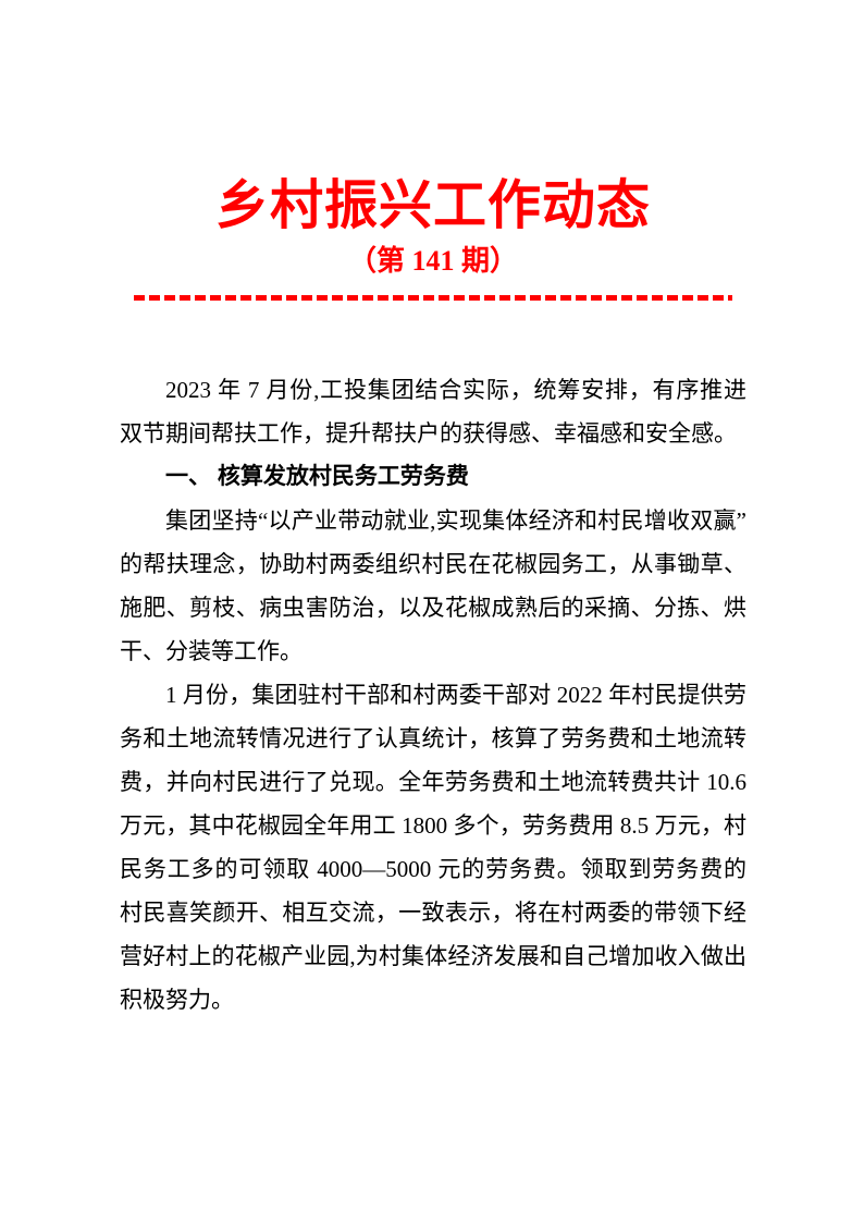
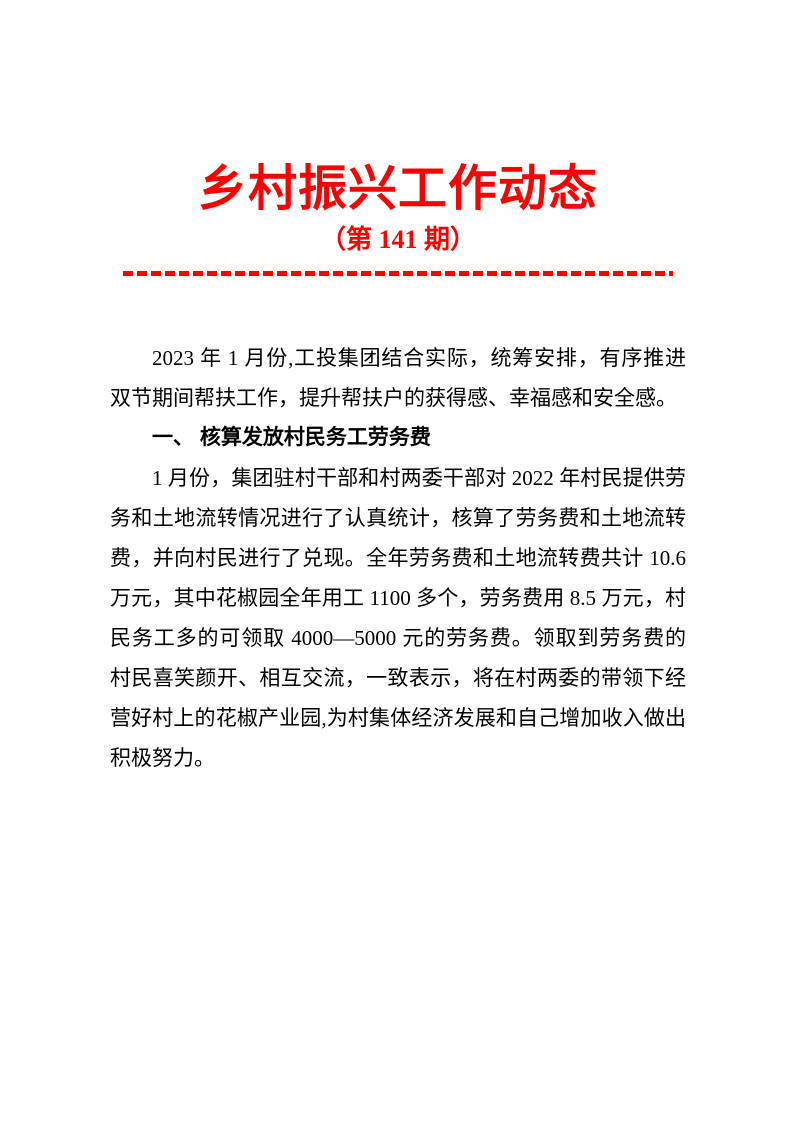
  乡村振兴工作动态
  （第 141 期）
- 2023 年 7 月份,工投集团结合实际，统筹安排，有序推进双节期间帮扶工作，提升帮扶户的获得感、幸福感和安全感。
+ 2023 年 1 月份,工投集团结合实际，统筹安排，有序推进双节期间帮扶工作，提升帮扶户的获得感、幸福感和安全感。
  一、 核算发放村民务工劳务费
- 集团坚持“以产业带动就业,实现集体经济和村民增收双赢”的帮扶理念，协助村两委组织村民在花椒园务工，从事锄草、施肥、剪枝、病虫害防治，以及花椒成熟后的采摘、分拣、烘干、分装等工作。
- 1 月份，集团驻村干部和村两委干部对 2022 年村民提供劳务和土地流转情况进行了认真统计，核算了劳务费和土地流转费，并向村民进行了兑现。全年劳务费和土地流转费共计 10.6 万元，其中花椒园全年用工 1800 多个，劳务费用 8.5 万元，村民务工多的可领取 4000—5000 元的劳务费。领取到劳务费的村民喜笑颜开、相互交流，一致表示，将在村两委的带领下经营好村上的花椒产业园,为村集体经济发展和自己增加收入做出积极努力。
+ 1 月份，集团驻村干部和村两委干部对 2022 年村民提供劳务和土地流转情况进行了认真统计，核算了劳务费和土地流转费，并向村民进行了兑现。全年劳务费和土地流转费共计 10.6 万元，其中花椒园全年用工 1100 多个，劳务费用 8.5 万元，村民务工多的可领取 4000—5000 元的劳务费。领取到劳务费的村民喜笑颜开、相互交流，一致表示，将在村两委的带领下经营好村上的花椒产业园,为村集体经济发展和自己增加收入做出积极努力。
